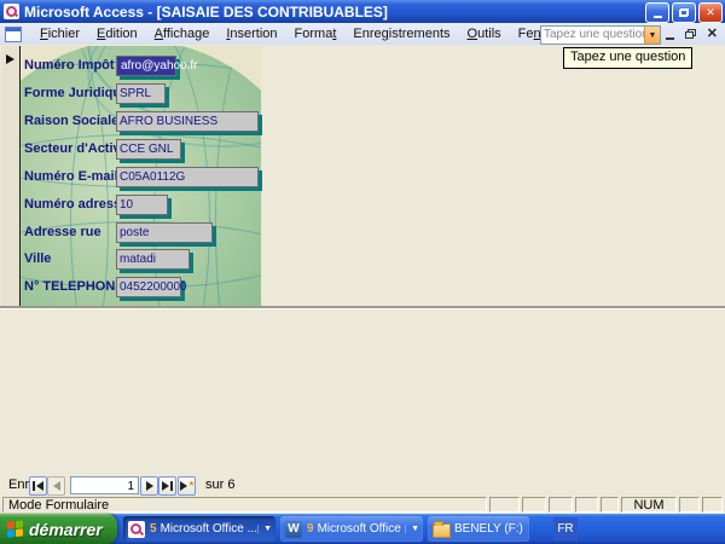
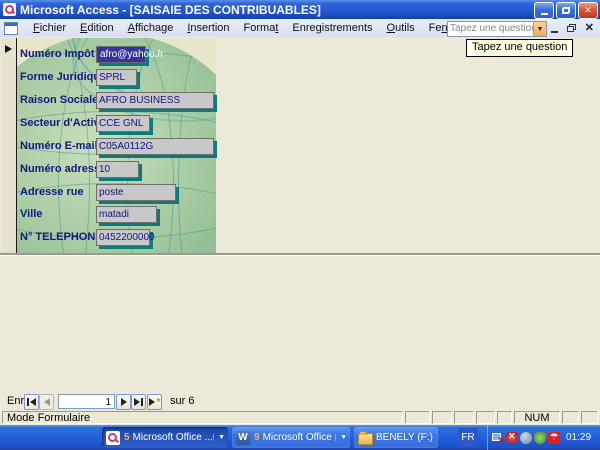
  Microsoft Access - [SAISAIE DES CONTRIBUABLES]
  ✕
  Fichier
  Edition
  Affichage
  Insertion
  Format
  Enregistrements
  Outils
  Tapez une questio
  ✕
  Tapez une question
  Numéro Impôt
  afro@yahoo.fr
  Forme Juridiq
  SPRL
  Raison Social
  AFRO BUSINESS
  Secteur d'Acti
  CCE GNL
  Numéro E-mai
  C05A0112G
  Numéro adres
  10
  Adresse rue
  poste
  Ville
  matadi
  N° TELEPHON
  0452200000
  Enr
  *
  1
  sur 6
  Mode Formulaire
  NUM
- démarrer
  5
  Microsoft Office ...
  9
  Microsoft Office
  BENELY (F:)
  FR
+ 01:29
